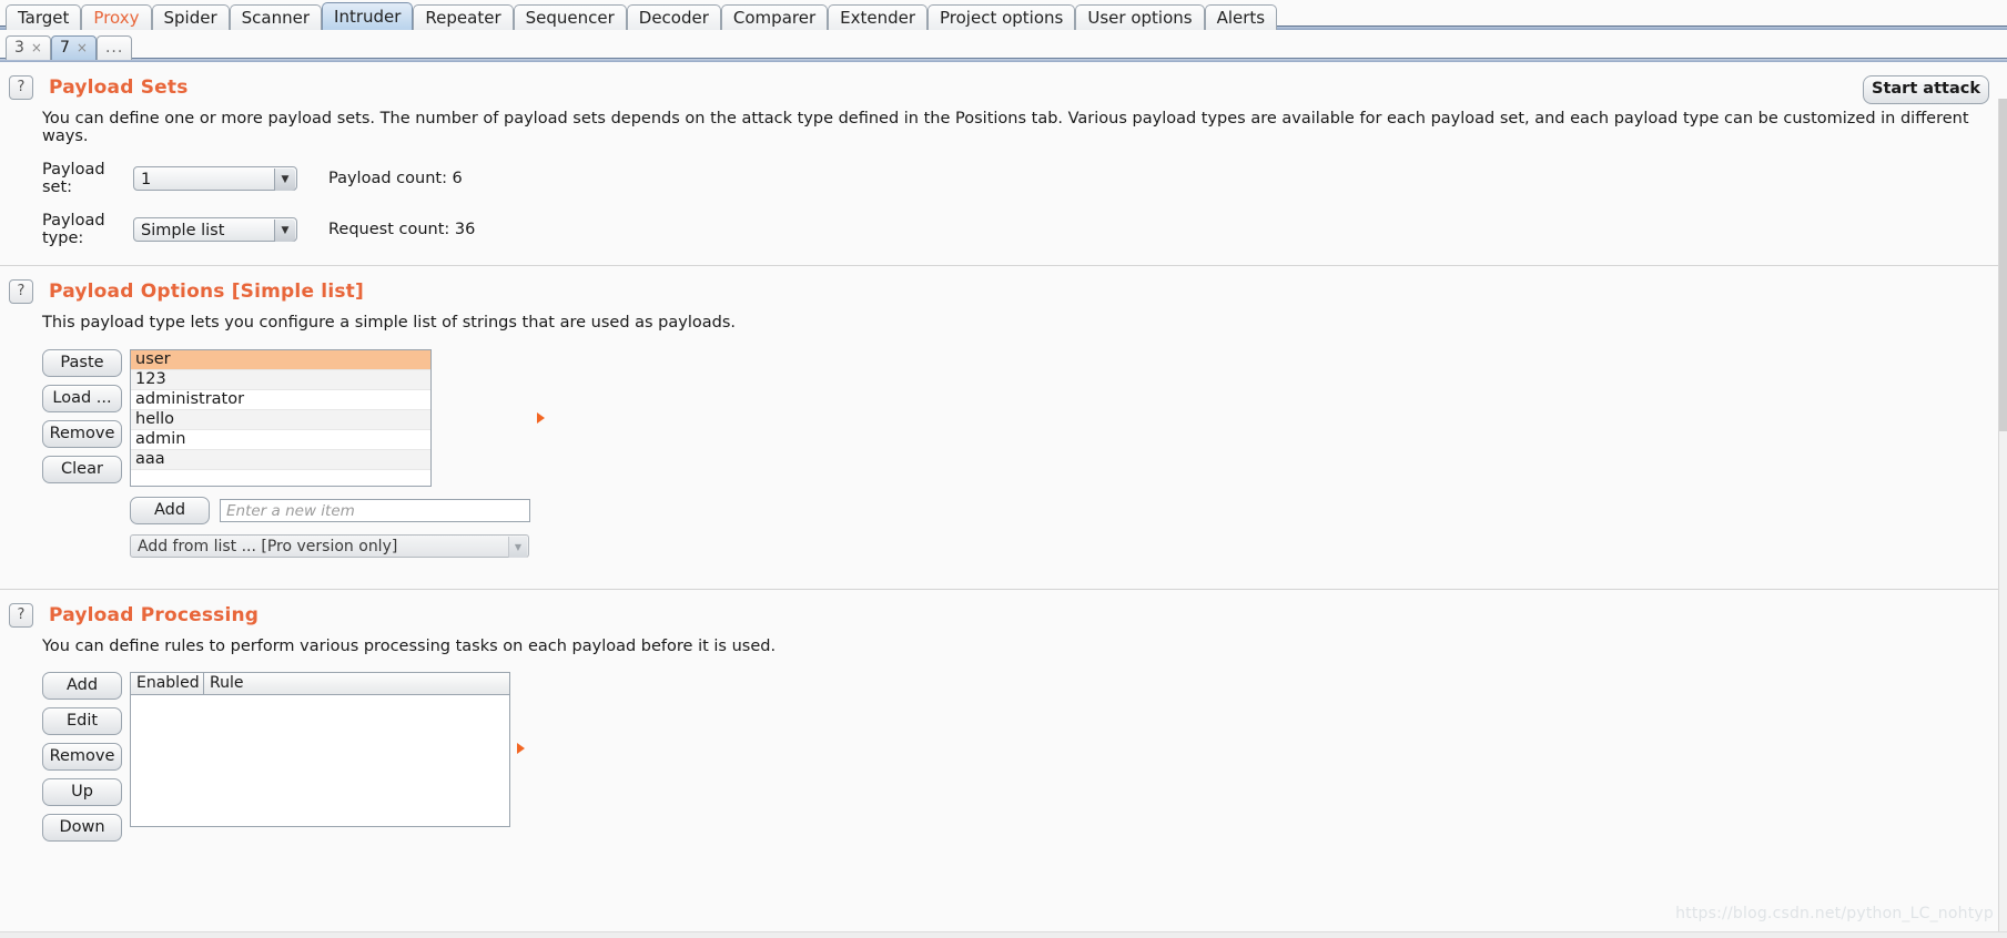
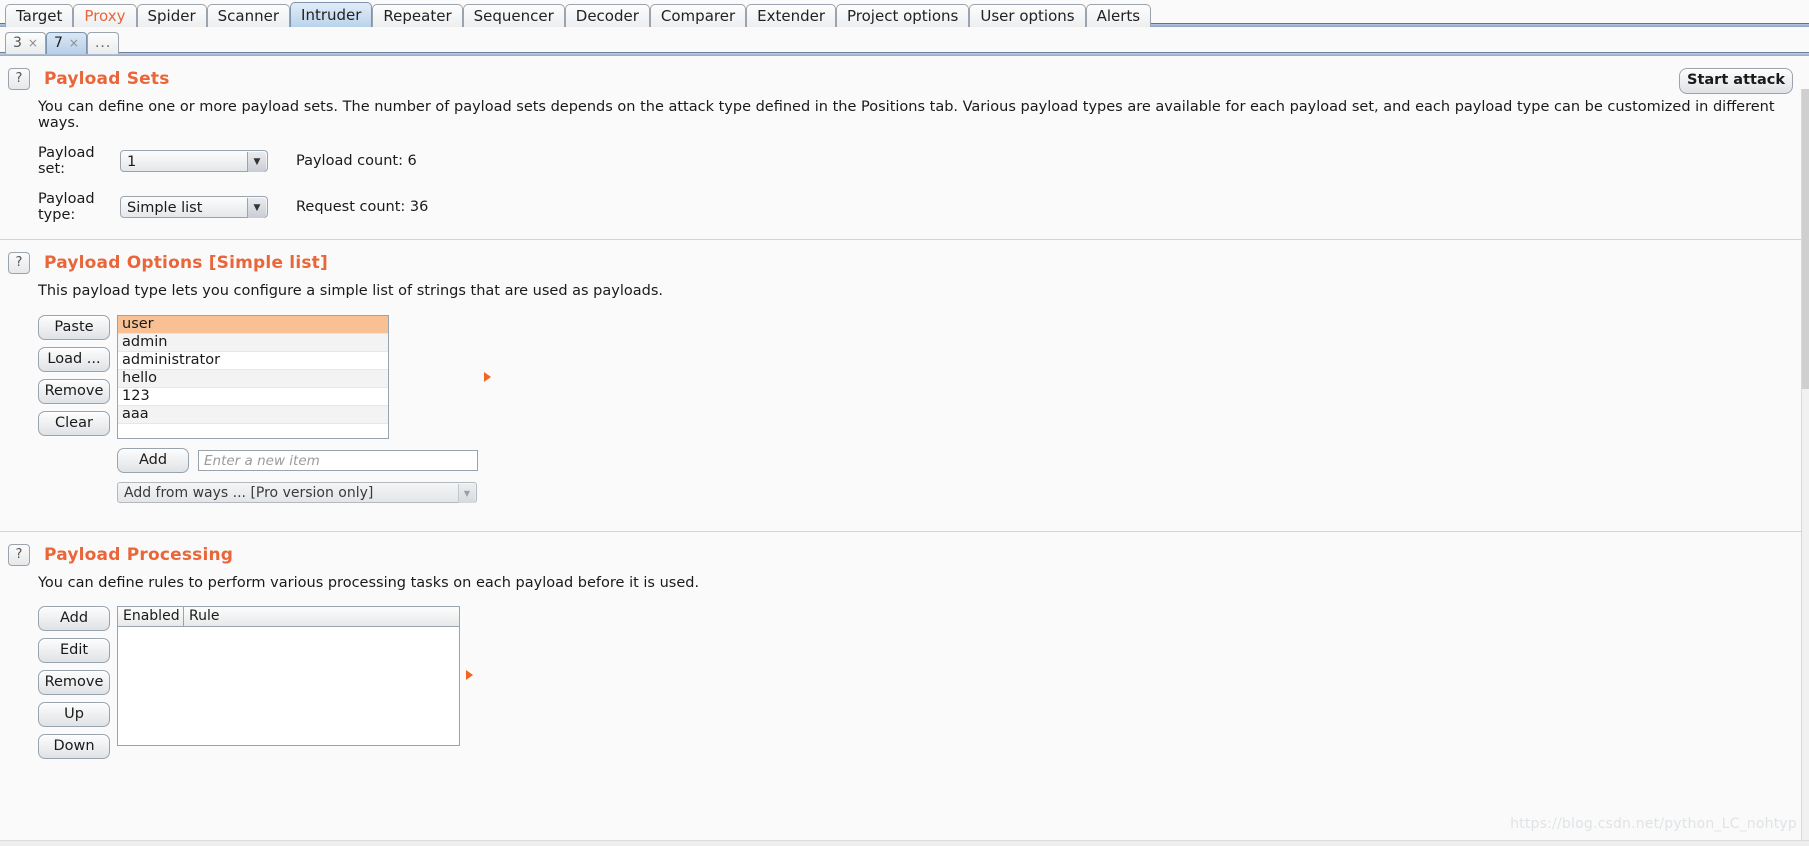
  Target Proxy Spider Scanner Intruder Repeater Sequencer Decoder Comparer Extender Project options User options Alerts
  3 × 7 × ...
  Start attack
  ?
  Payload Sets
  You can define one or more payload sets. The number of payload sets depends on the attack type defined in the Positions tab. Various payload types are available for each payload set, and each payload type can be customized in different ways.
  Payload set:
  1
  ▼
  Payload count: 6
  Payload type:
  Simple list
  ▼
  Request count: 36
  ?
  Payload Options [Simple list]
  This payload type lets you configure a simple list of strings that are used as payloads.
  Paste
  Load ...
  Remove
  Clear
  user
- 123
+ admin
  administrator
  hello
- admin
+ 123
  aaa
  Add
  Enter a new item
- Add from list ... [Pro version only]
+ Add from ways ... [Pro version only]
  ▼
  ?
  Payload Processing
  You can define rules to perform various processing tasks on each payload before it is used.
  Add
  Edit
  Remove
  Up
  Down
  Enabled
  Rule
  https://blog.csdn.net/python_LC_nohtyp
